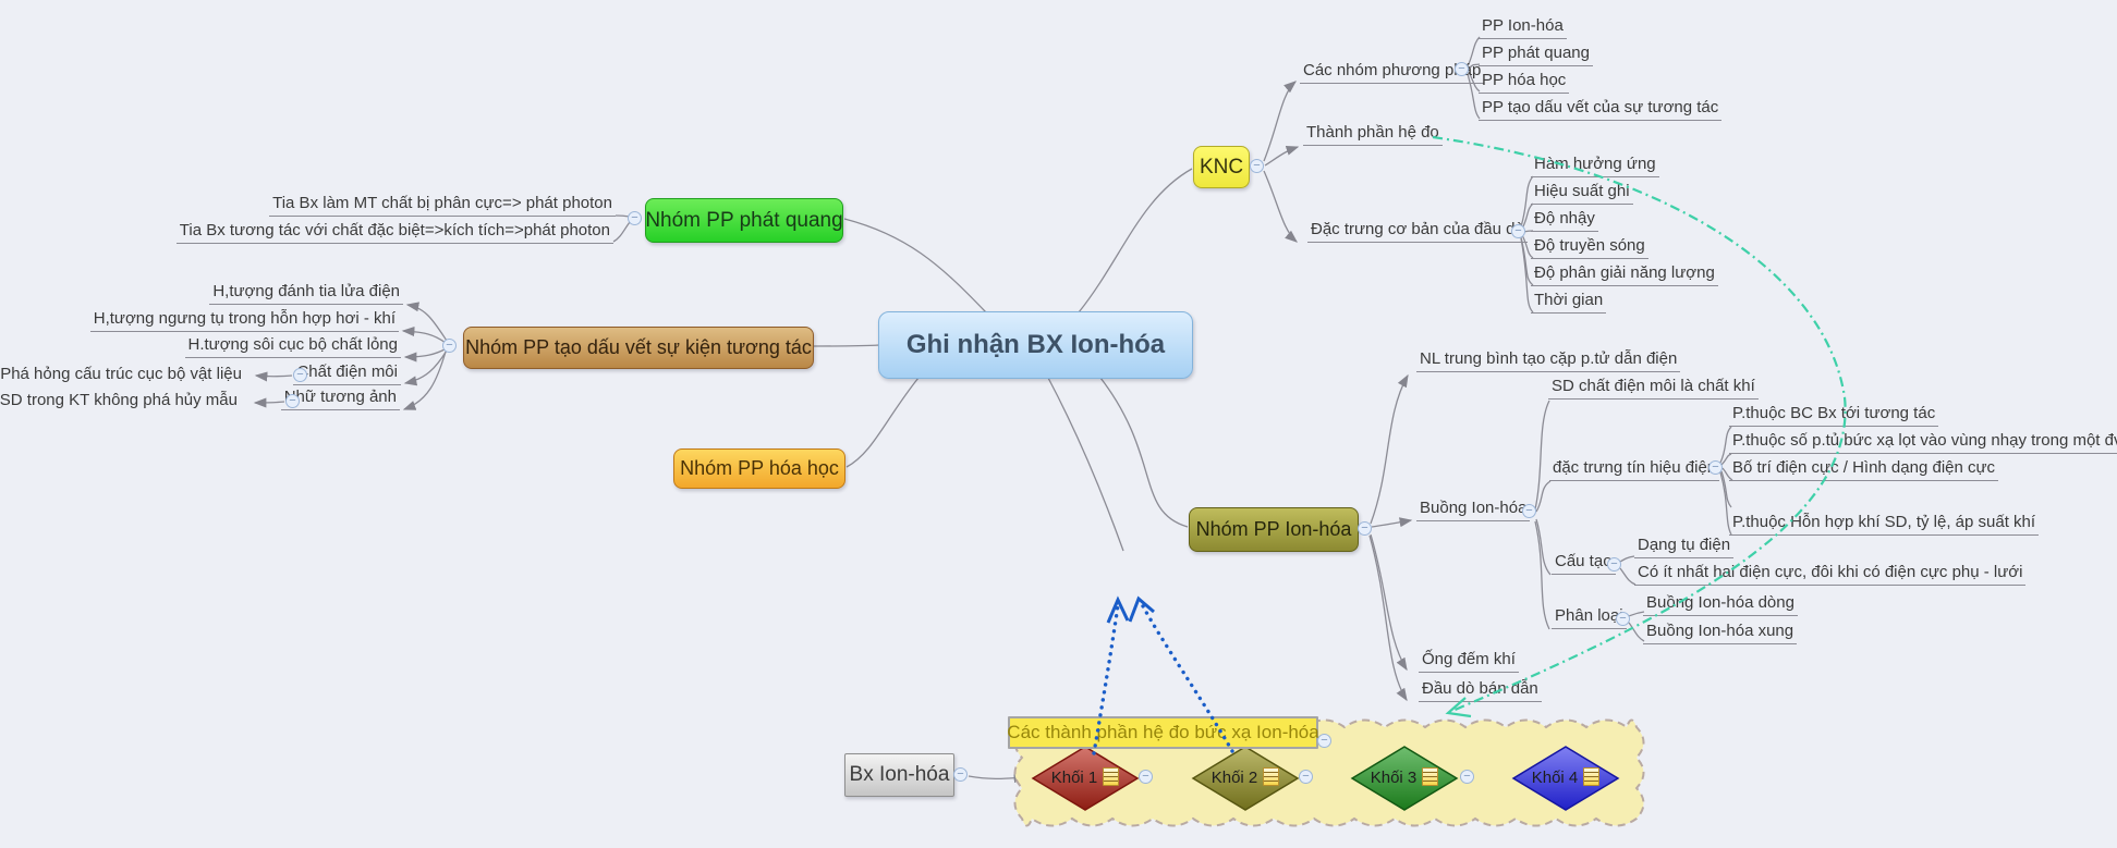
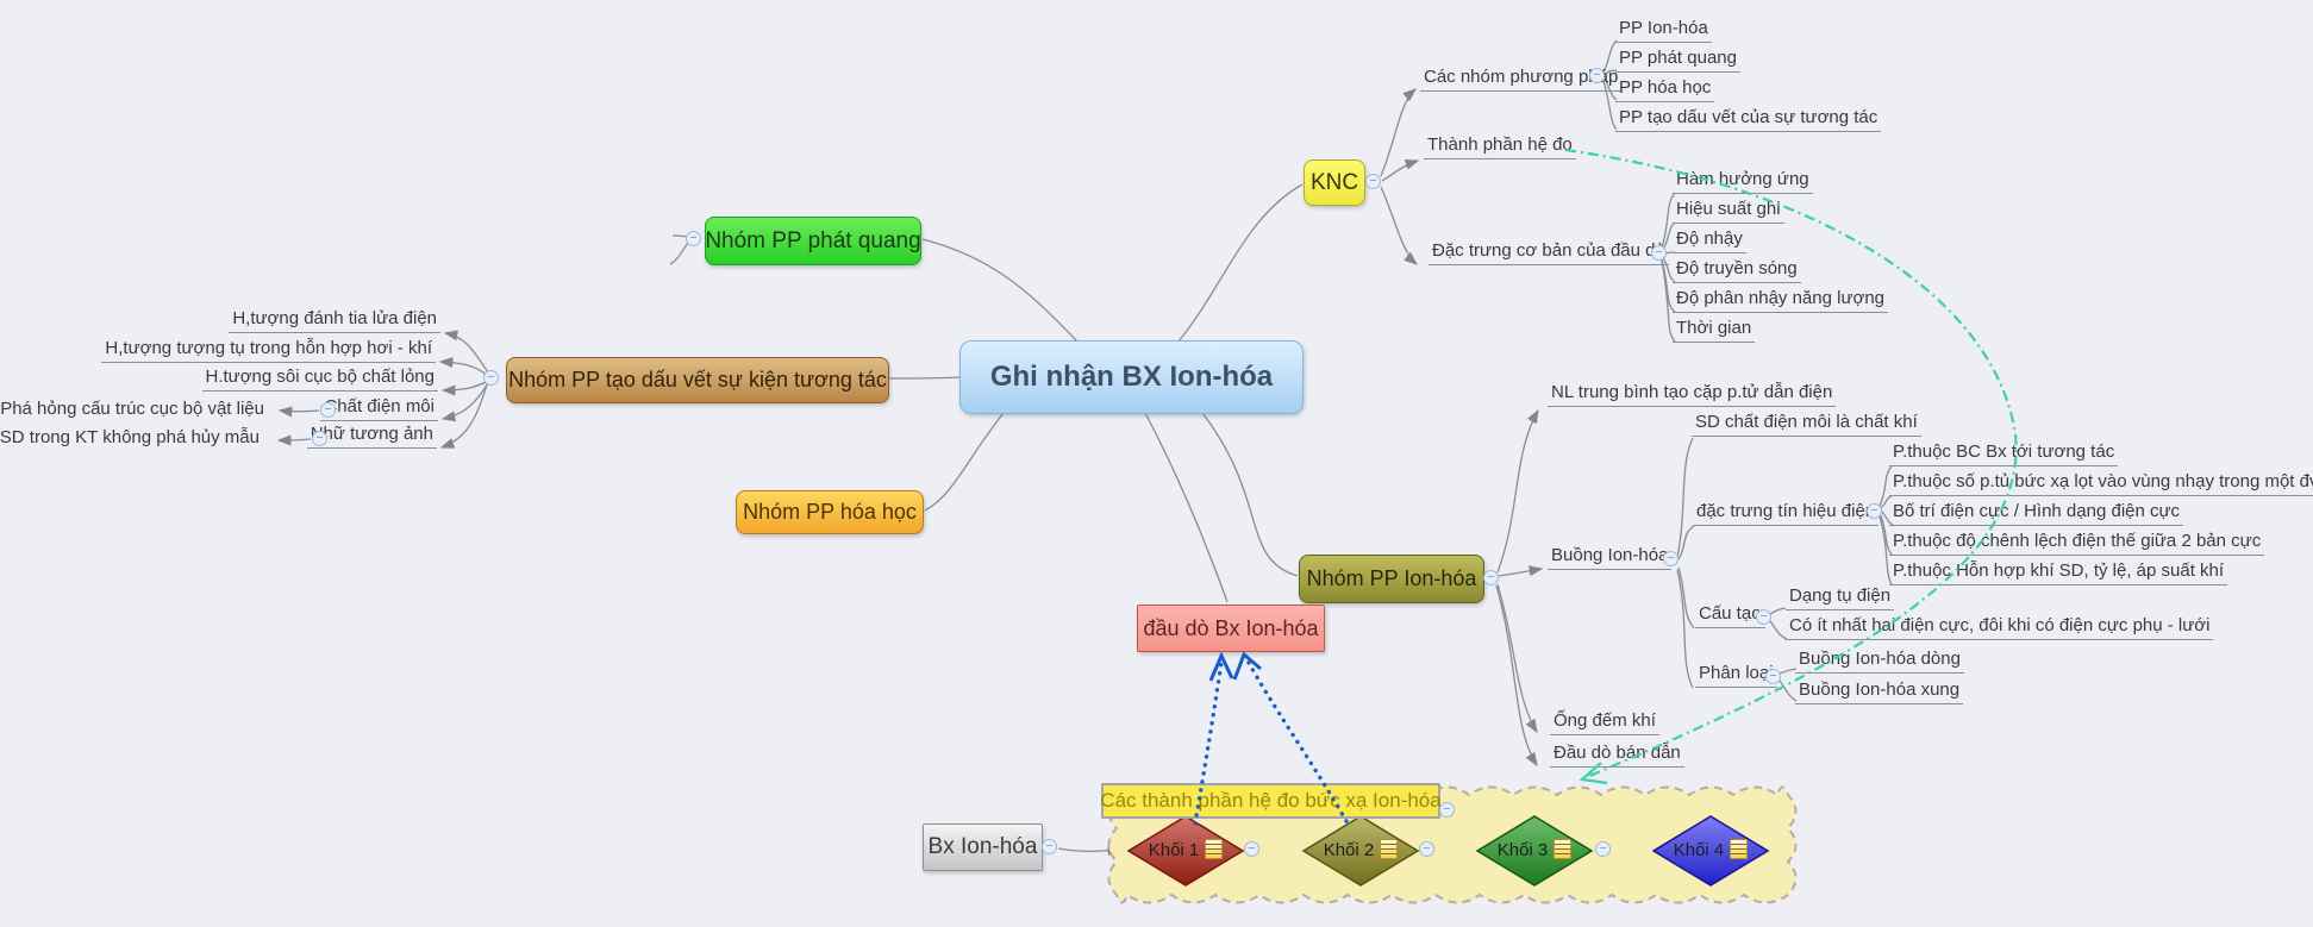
  Ghi nhận BX Ion-hóa
  KNC
  Nhóm PP phát quang
  Nhóm PP tạo dấu vết sự kiện tương tác
  Nhóm PP hóa học
  Nhóm PP Ion-hóa
+ đầu dò Bx Ion-hóa
  Bx Ion-hóa
  Các thành phần hệ đo bứ xạ Ion-hóa
  Các nhóm phương pp
  PP Ion-hóa
  PP phát quang
  PP hóa học
  PP tạo dấu vết của sự tương tác
  Thành phần hệ đo
  Đặc trưng cơ bản của đầu
  Hà hưởng ứng
  Hiệu suất ghi
  Độ nhậy
  Độ truyền sóng
- Độ phân giải năng lượng
+ Độ phân nhậy năng lượng
  Thời gian
  NL trung bình tạo cặp p.tử dẫn điện
  SD chất điện môi là chất khí
  Buồng Ion-hó
  đặc trưng tín hiệu điệ
  P.thuộc BC Bx tới tương tác
  P.thuộc số p.tủ bức xạ lọt vào vùng nhạy trong một đ
  Bố trí điện cực / Hình dạng điện cực
+ P.thuộc độ chênh lệch điện thế giữa 2 bản cực
  P.thuộc Hỗn hợp khí SD, tỷ lệ, áp suất khí
  Cấu tạ
  Dạng tụ điện
  Có ít nhất hi điện cực, đôi khi có điện cực phụ - lưới
  Phân loạ
  Buồg Ion-hóa dòng
  Buồng Ion-hóa xung
  Ống đếm khí
  Đầu dò bán dẫn
- Tia Bx làm MT chất bị phân cực=> phát photon
- Tia Bx tương tác với chất đặc biệt=>kích tích=>phát photon
  H,tượng đánh tia lửa điện
- H,tượng ngưng tụ trong hỗn hợp hơi - khí
+ H,tượng tượng tụ trong hỗn hợp hơi - khí
  H.tượng sôi cục bộ chất lỏng
  hất điện môi
  Phá hỏng cấu trúc cục bộ vật liệu
  hữ tương ảnh
  SD trong KT không phá hủy mẫu
  Khối 1
  Khối 2
  Khối 3
  Khối 4
  −
  −
  −
  −
  −
  −
  −
  −
  −
  −
  −
  −
  −
  −
  −
  −
  −
